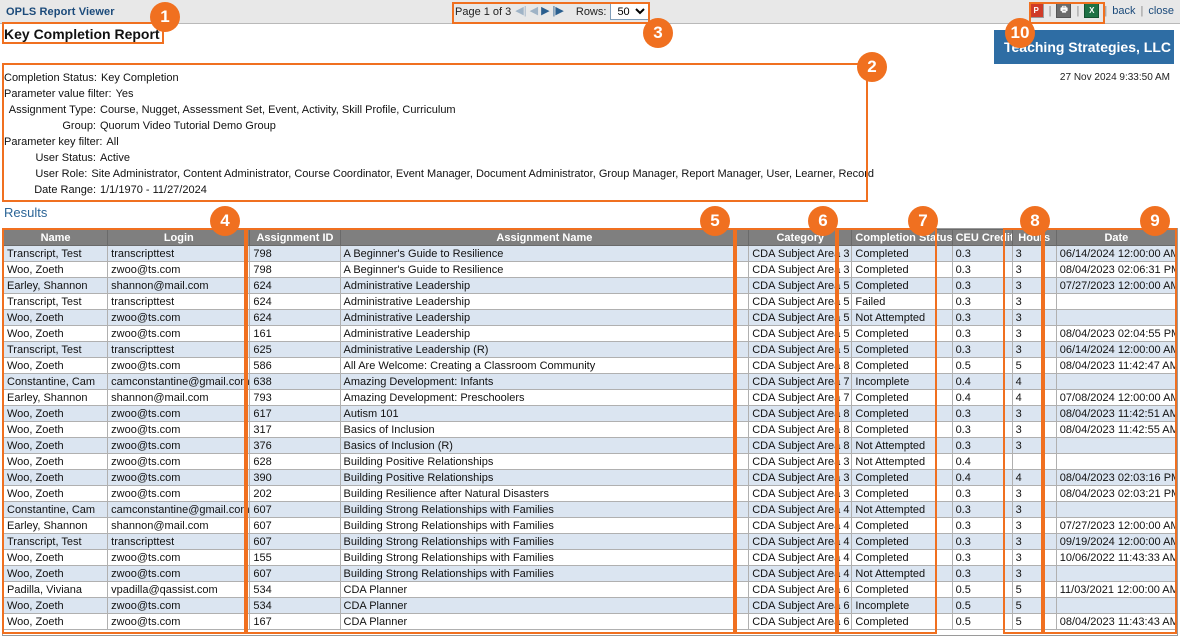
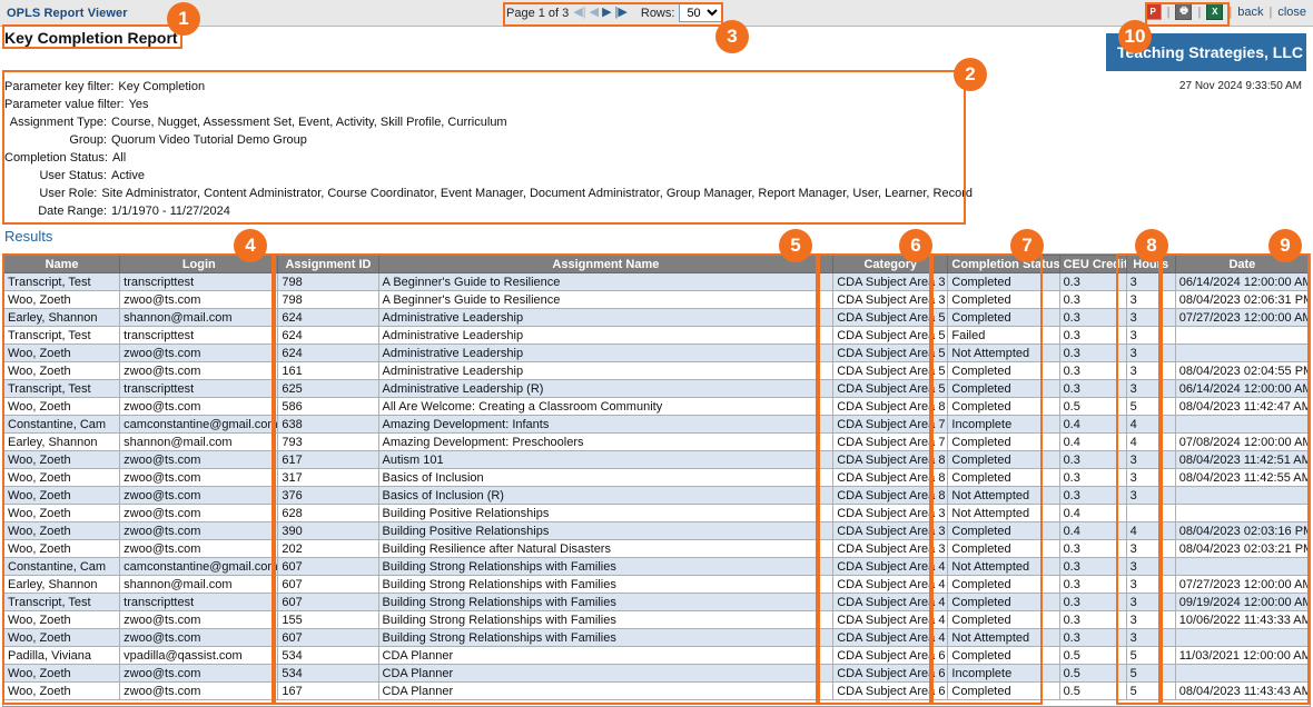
  OPLS Report Viewer
  Page 1 of 3
  ◀|
  ◀
  ▶
  |▶
  Rows:
  50
  P
  |
  🖶
  |
  X
  |
  back
  |
  close
  Key Completion Report
  Tching Strategies, LLC
  27 Nov 2024 9:33:50 AM
- Completion Status:
+ Parameter key filter:
  Key Completion
  Parameter value filter:
  Yes
  Assignment Type:
  Course, Nugget, Assessment Set, Event, Activity, Skill Profile, Curriculum
  Group:
  Quorum Video Tutorial Demo Group
- Parameter key filter:
+ Completion Status:
  All
  User Status:
  Active
  User Role:
  Site Administrator, Content Administrator, Course Coordinator, Event Manager, Document Administrator, Group Manager, Report Manager, User, Learner, Record
  Date Range:
  1/1/1970 - 11/27/2024
  Results
  Name	Login	Assignment ID	Assignment Name	Category	Completion Status	CEU Credi	Hours	Date
  Transcript, Test	transcripttest	798	A Beginner's Guide to Resilience	CDA Subject Area 3	Completed	0.3	3	06/14/2024 12:00:00 AM
  Woo, Zoeth	zwoo@ts.com	798	A Beginner's Guide to Resilience	CDA Subject Area 3	Completed	0.3	3	08/04/2023 02:06:31 PM
  Earley, Shannon	shannon@mail.com	624	Administrative Leadership	CDA Subject Area 5	Completed	0.3	3	07/27/2023 12:00:00 AM
  Transcript, Test	transcripttest	624	Administrative Leadership	CDA Subject Area 5	Failed	0.3	3
  Woo, Zoeth	zwoo@ts.com	624	Administrative Leadership	CDA Subject Area 5	Not Attempted	0.3	3
  Woo, Zoeth	zwoo@ts.com	161	Administrative Leadership	CDA Subject Area 5	Completed	0.3	3	08/04/2023 02:04:55 PM
  Transcript, Test	transcripttest	625	Administrative Leadership (R)	CDA Subject Area 5	Completed	0.3	3	06/14/2024 12:00:00 AM
  Woo, Zoeth	zwoo@ts.com	586	All Are Welcome: Creating a Classroom Community	CDA Subject Area 8	Completed	0.5	5	08/04/2023 11:42:47 AM
  Constantine, Cam	camconstantine@gmail.com	638	Amazing Development: Infants	CDA Subject Area 7	Incomplete	0.4	4
  Earley, Shannon	shannon@mail.com	793	Amazing Development: Preschoolers	CDA Subject Area 7	Completed	0.4	4	07/08/2024 12:00:00 AM
  Woo, Zoeth	zwoo@ts.com	617	Autism 101	CDA Subject Area 8	Completed	0.3	3	08/04/2023 11:42:51 AM
  Woo, Zoeth	zwoo@ts.com	317	Basics of Inclusion	CDA Subject Area 8	Completed	0.3	3	08/04/2023 11:42:55 AM
  Woo, Zoeth	zwoo@ts.com	376	Basics of Inclusion (R)	CDA Subject Area 8	Not Attempted	0.3	3
  Woo, Zoeth	zwoo@ts.com	628	Building Positive Relationships	CDA Subject Area 3	Not Attempted	0.4
  Woo, Zoeth	zwoo@ts.com	390	Building Positive Relationships	CDA Subject Area 3	Completed	0.4	4	08/04/2023 02:03:16 PM
  Woo, Zoeth	zwoo@ts.com	202	Building Resilience after Natural Disasters	CDA Subject Area 3	Completed	0.3	3	08/04/2023 02:03:21 PM
  Constantine, Cam	camconstantine@gmail.com	607	Building Strong Relationships with Families	CDA Subject Area 4	Not Attempted	0.3	3
  Earley, Shannon	shannon@mail.com	607	Building Strong Relationships with Families	CDA Subject Area 4	Completed	0.3	3	07/27/2023 12:00:00 AM
  Transcript, Test	transcripttest	607	Building Strong Relationships with Families	CDA Subject Area 4	Completed	0.3	3	09/19/2024 12:00:00 AM
  Woo, Zoeth	zwoo@ts.com	155	Building Strong Relationships with Families	CDA Subject Area 4	Completed	0.3	3	10/06/2022 11:43:33 AM
  Woo, Zoeth	zwoo@ts.com	607	Building Strong Relationships with Families	CDA Subject Area 4	Not Attempted	0.3	3
  Padilla, Viviana	vpadilla@qassist.com	534	CDA Planner	CDA Subject Area 6	Completed	0.5	5	11/03/2021 12:00:00 AM
  Woo, Zoeth	zwoo@ts.com	534	CDA Planner	CDA Subject Area 6	Incomplete	0.5	5
  Woo, Zoeth	zwoo@ts.com	167	CDA Planner	CDA Subject Area 6	Completed	0.5	5	08/04/2023 11:43:43 AM
  1
  2
  3
  4
  5
  6
  7
  8
  9
  10
